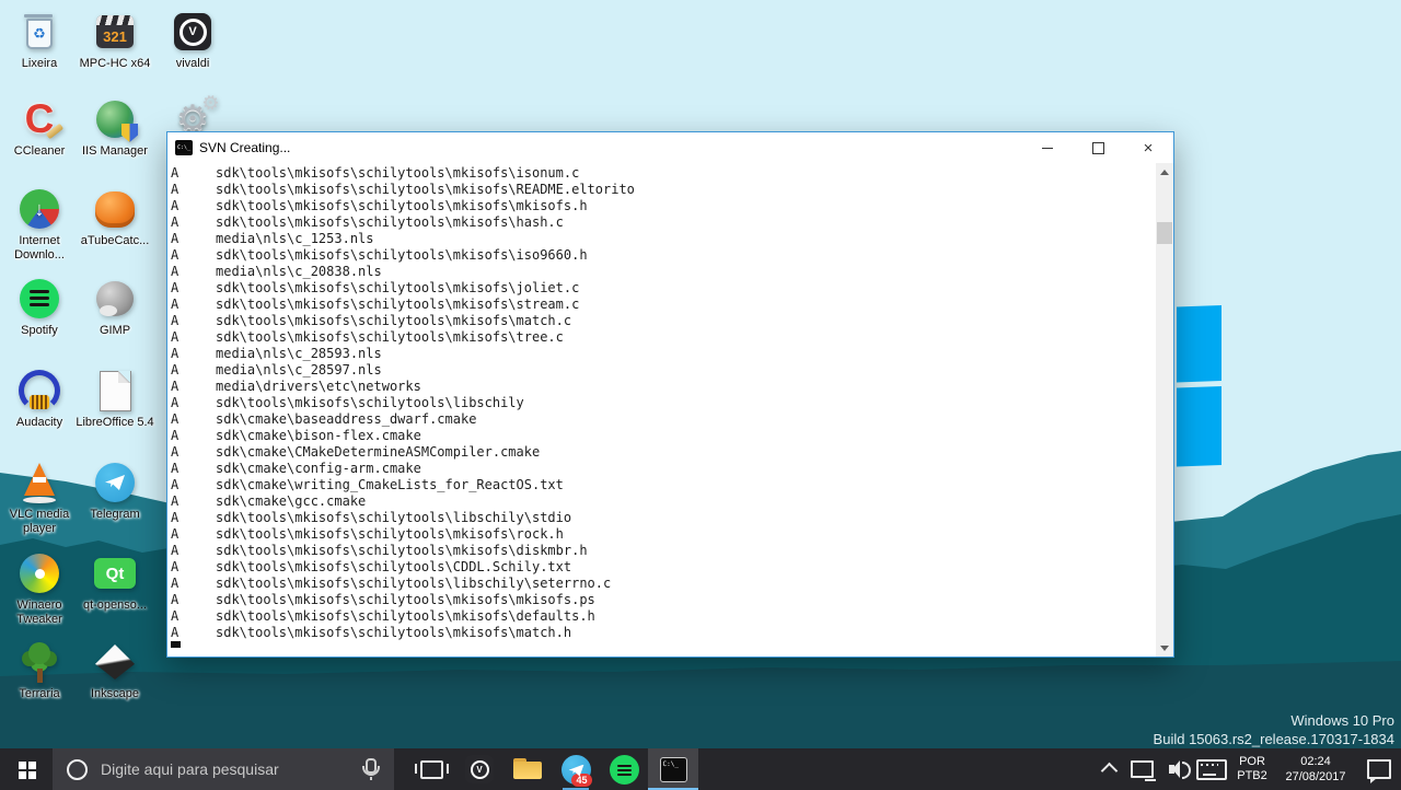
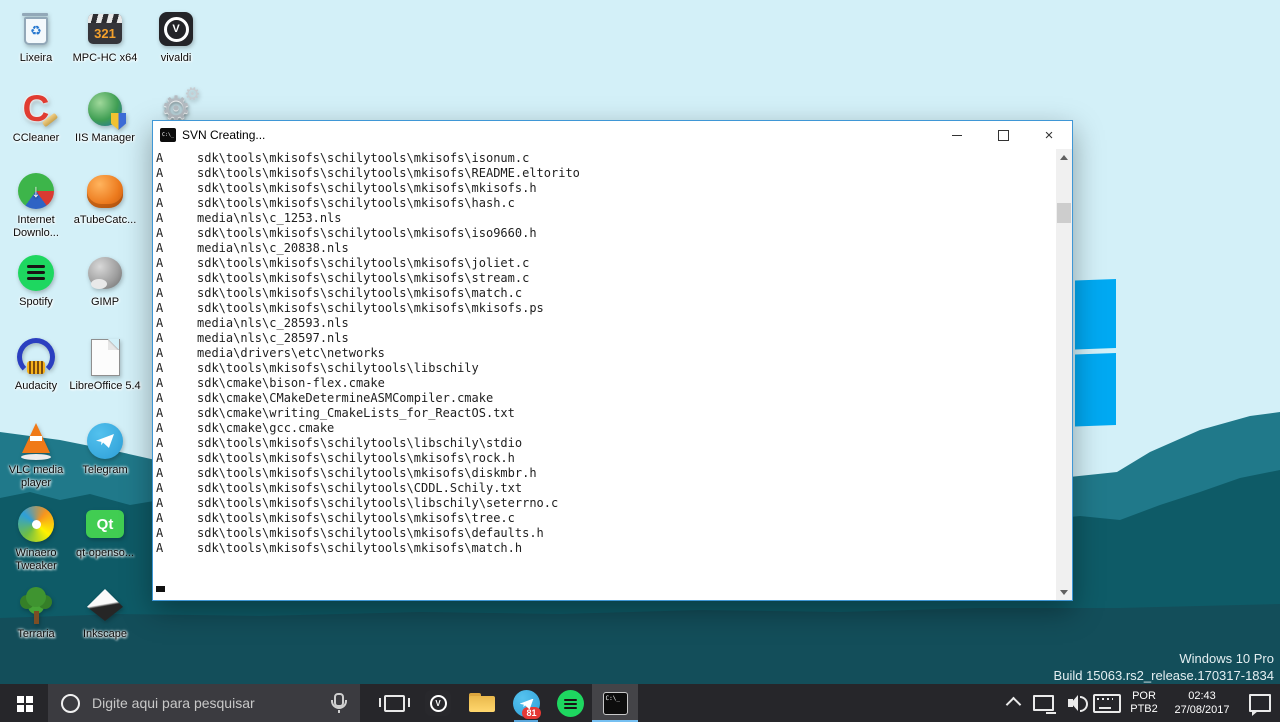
  ♻
  Lixeira
  321
  MPC-HC x64
  V
  vivaldi
  C
  CCleaner
  IIS Manager
  ⚙
  ↓
  Internet Downlo...
  aTubeCatc...
  Spotify
  GIMP
  Audacity
  LibreOffice 5.4
  VLC media player
  Telegram
  Winaero Tweaker
  Qt
  qt-openso...
  Terraria
  Inkscape
  Windows 10 Pro
  Build 15063.rs2_release.170317-1834
  SVN Creating...
  ×
  A sdk\tools\mkisofs\schilytools\mkisofs\isonum.c
  A sdk\tools\mkisofs\schilytools\mkisofs\README.eltorito
  A sdk\tools\mkisofs\schilytools\mkisofs\mkisofs.h
  A sdk\tools\mkisofs\schilytools\mkisofs\hash.c
  A media\nls\c_1253.nls
  A sdk\tools\mkisofs\schilytools\mkisofs\iso9660.h
  A media\nls\c_20838.nls
  A sdk\tools\mkisofs\schilytools\mkisofs\joliet.c
  A sdk\tools\mkisofs\schilytools\mkisofs\stream.c
  A sdk\tools\mkisofs\schilytools\mkisofs\match.c
- A sdk\tools\mkisofs\schilytools\mkisofs\tree.c
+ A sdk\tools\mkisofs\schilytools\mkisofs\mkisofs.ps
  A media\nls\c_28593.nls
  A media\nls\c_28597.nls
  A media\drivers\etc\networks
  A sdk\tools\mkisofs\schilytools\libschily
- A sdk\cmake\baseaddress_dwarf.cmake
  A sdk\cmake\bison-flex.cmake
  A sdk\cmake\CMakeDetermineASMCompiler.cmake
- A sdk\cmake\config-arm.cmake
  A sdk\cmake\writing_CmakeLists_for_ReactOS.txt
  A sdk\cmake\gcc.cmake
  A sdk\tools\mkisofs\schilytools\libschily\stdio
  A sdk\tools\mkisofs\schilytools\mkisofs\rock.h
  A sdk\tools\mkisofs\schilytools\mkisofs\diskmbr.h
  A sdk\tools\mkisofs\schilytools\CDDL.Schily.txt
  A sdk\tools\mkisofs\schilytools\libschily\seterrno.c
- A sdk\tools\mkisofs\schilytools\mkisofs\mkisofs.ps
+ A sdk\tools\mkisofs\schilytools\mkisofs\tree.c
  A sdk\tools\mkisofs\schilytools\mkisofs\defaults.h
  A sdk\tools\mkisofs\schilytools\mkisofs\match.h
  Digite aqui para pesquisar
  V
- 45
+ 81
  POR
  PTB2
- 02:24
+ 02:43
  27/08/2017
